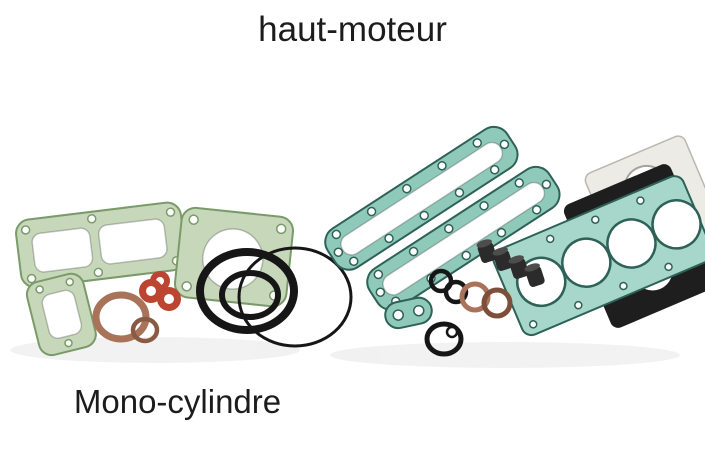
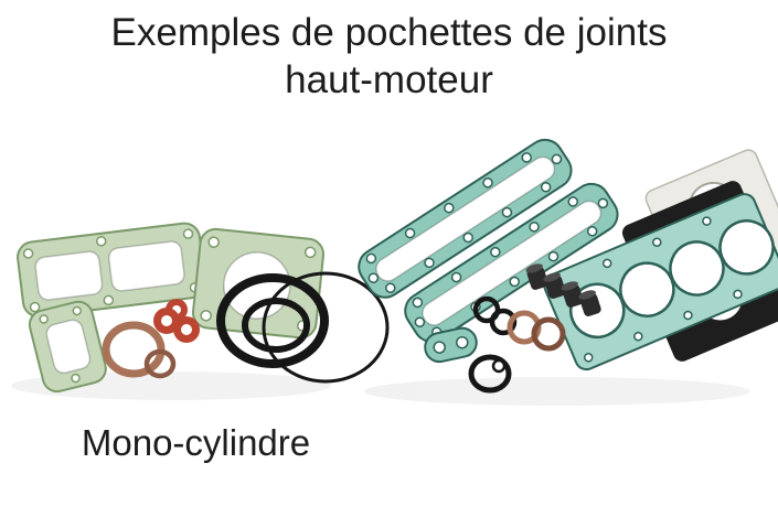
+ Exemples de pochettes de joints
  haut-moteur
  Mono-cylindre
